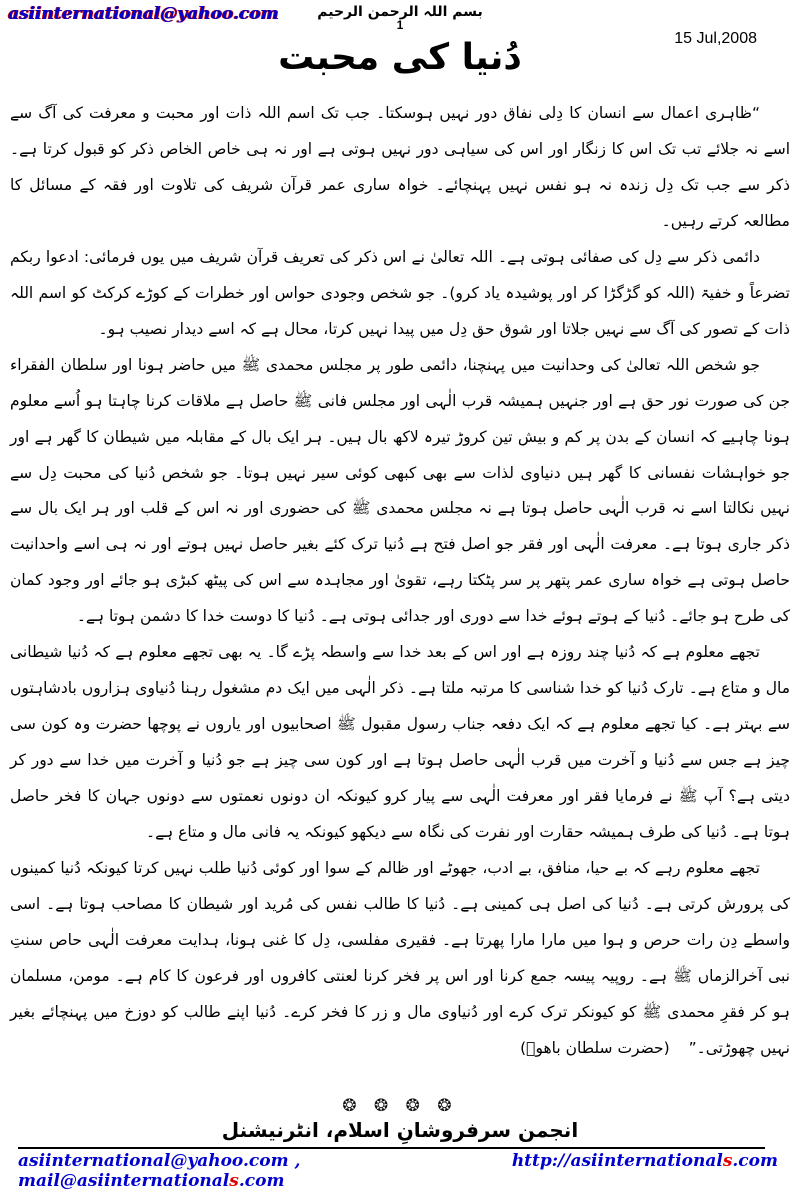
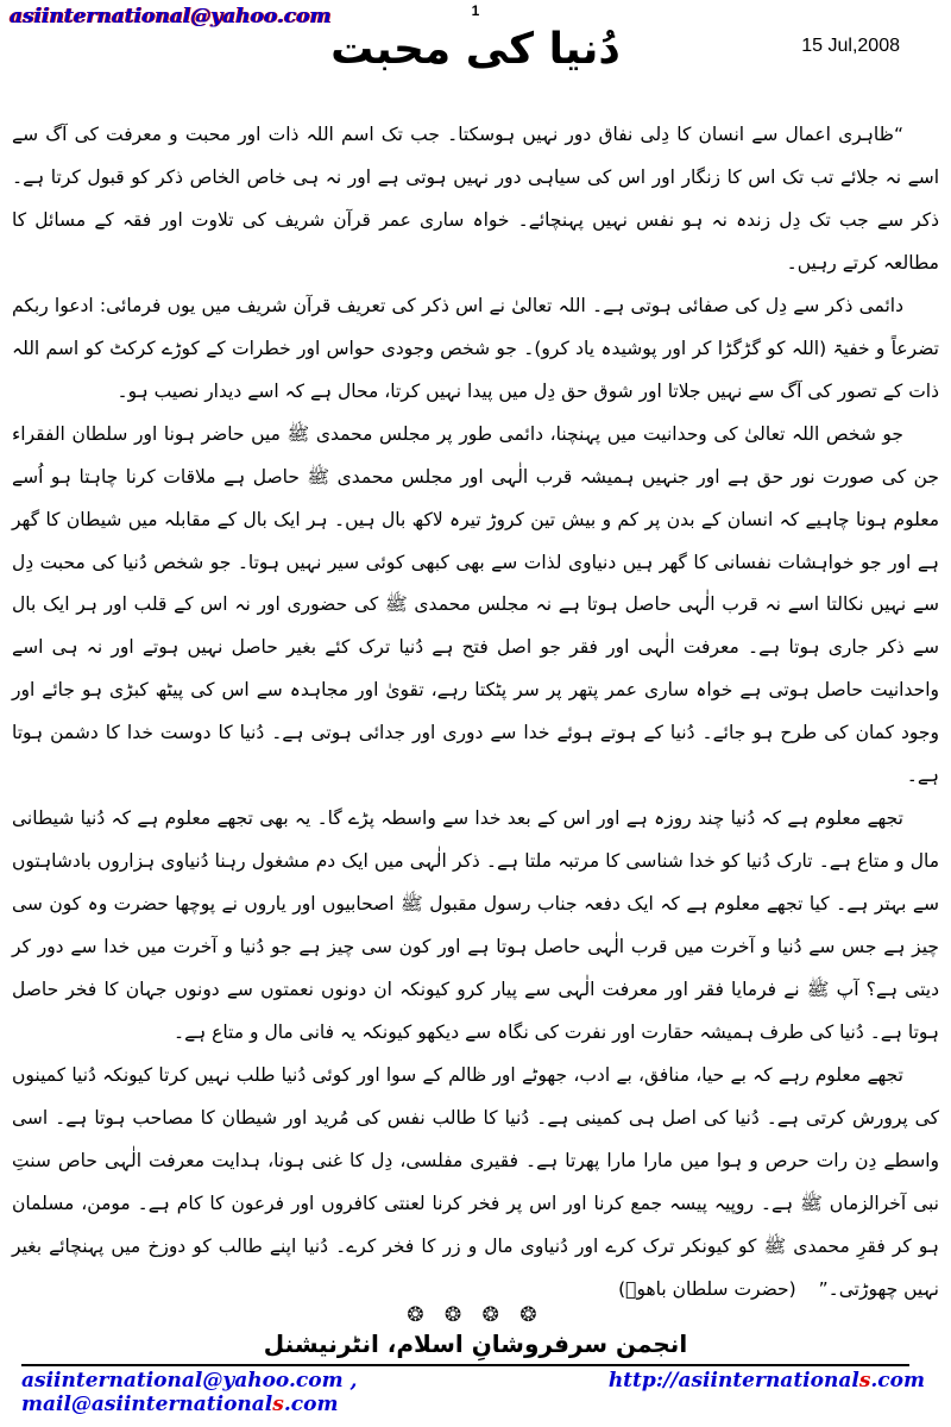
  asiinternational@yahoo.com
- بسم اللہ الرحمن الرحیم
  1
  دُنیا کی محبت
  15 Jul,2008
  “ظاہری اعمال سے انسان کا دِلی نفاق دور نہیں ہوسکتا۔ جب تک اسم اللہ ذات اور محبت و معرفت کی آگ سے اسے نہ جلائے تب تک اس کا زنگار اور اس کی سیاہی دور نہیں ہوتی ہے اور نہ ہی خاص الخاص ذکر کو قبول کرتا ہے۔ ذکر سے جب تک دِل زندہ نہ ہو نفس نہیں پہنچائے۔ خواہ ساری عمر قرآن شریف کی تلاوت اور فقہ کے مسائل کا مطالعہ کرتے رہیں۔
  دائمی ذکر سے دِل کی صفائی ہوتی ہے۔ اللہ تعالیٰ نے اس ذکر کی تعریف قرآن شریف میں یوں فرمائی: ادعوا ربکم تضرعاً و خفیۃ (اللہ کو گڑگڑا کر اور پوشیدہ یاد کرو)۔ جو شخص وجودی حواس اور خطرات کے کوڑے کرکٹ کو اسم اللہ ذات کے تصور کی آگ سے نہیں جلاتا اور شوق حق دِل میں پیدا نہیں کرتا، محال ہے کہ اسے دیدار نصیب ہو۔
- جو شخص اللہ تعالیٰ کی وحدانیت میں پہنچنا، دائمی طور پر مجلس محمدی ﷺ میں حاضر ہونا اور سلطان الفقراء جن کی صورت نور حق ہے اور جنہیں ہمیشہ قرب الٰہی اور مجلس فانی ﷺ حاصل ہے ملاقات کرنا چاہتا ہو اُسے معلوم ہونا چاہیے کہ انسان کے بدن پر کم و بیش تین کروڑ تیرہ لاکھ بال ہیں۔ ہر ایک بال کے مقابلہ میں شیطان کا گھر ہے اور جو خواہشات نفسانی کا گھر ہیں دنیاوی لذات سے بھی کبھی کوئی سیر نہیں ہوتا۔ جو شخص دُنیا کی محبت دِل سے نہیں نکالتا اسے نہ قرب الٰہی حاصل ہوتا ہے نہ مجلس محمدی ﷺ کی حضوری اور نہ اس کے قلب اور ہر ایک بال سے ذکر جاری ہوتا ہے۔ معرفت الٰہی اور فقر جو اصل فتح ہے دُنیا ترک کئے بغیر حاصل نہیں ہوتے اور نہ ہی اسے واحدانیت حاصل ہوتی ہے خواہ ساری عمر پتھر پر سر پٹکتا رہے، تقویٰ اور مجاہدہ سے اس کی پیٹھ کبڑی ہو جائے اور وجود کمان کی طرح ہو جائے۔ دُنیا کے ہوتے ہوئے خدا سے دوری اور جدائی ہوتی ہے۔ دُنیا کا دوست خدا کا دشمن ہوتا ہے۔
+ جو شخص اللہ تعالیٰ کی وحدانیت میں پہنچنا، دائمی طور پر مجلس محمدی ﷺ میں حاضر ہونا اور سلطان الفقراء جن کی صورت نور حق ہے اور جنہیں ہمیشہ قرب الٰہی اور مجلس محمدی ﷺ حاصل ہے ملاقات کرنا چاہتا ہو اُسے معلوم ہونا چاہیے کہ انسان کے بدن پر کم و بیش تین کروڑ تیرہ لاکھ بال ہیں۔ ہر ایک بال کے مقابلہ میں شیطان کا گھر ہے اور جو خواہشات نفسانی کا گھر ہیں دنیاوی لذات سے بھی کبھی کوئی سیر نہیں ہوتا۔ جو شخص دُنیا کی محبت دِل سے نہیں نکالتا اسے نہ قرب الٰہی حاصل ہوتا ہے نہ مجلس محمدی ﷺ کی حضوری اور نہ اس کے قلب اور ہر ایک بال سے ذکر جاری ہوتا ہے۔ معرفت الٰہی اور فقر جو اصل فتح ہے دُنیا ترک کئے بغیر حاصل نہیں ہوتے اور نہ ہی اسے واحدانیت حاصل ہوتی ہے خواہ ساری عمر پتھر پر سر پٹکتا رہے، تقویٰ اور مجاہدہ سے اس کی پیٹھ کبڑی ہو جائے اور وجود کمان کی طرح ہو جائے۔ دُنیا کے ہوتے ہوئے خدا سے دوری اور جدائی ہوتی ہے۔ دُنیا کا دوست خدا کا دشمن ہوتا ہے۔
  تجھے معلوم ہے کہ دُنیا چند روزہ ہے اور اس کے بعد خدا سے واسطہ پڑے گا۔ یہ بھی تجھے معلوم ہے کہ دُنیا شیطانی مال و متاع ہے۔ تارک دُنیا کو خدا شناسی کا مرتبہ ملتا ہے۔ ذکر الٰہی میں ایک دم مشغول رہنا دُنیاوی ہزاروں بادشاہتوں سے بہتر ہے۔ کیا تجھے معلوم ہے کہ ایک دفعہ جناب رسول مقبول ﷺ اصحابیوں اور یاروں نے پوچھا حضرت وہ کون سی چیز ہے جس سے دُنیا و آخرت میں قرب الٰہی حاصل ہوتا ہے اور کون سی چیز ہے جو دُنیا و آخرت میں خدا سے دور کر دیتی ہے؟ آپ ﷺ نے فرمایا فقر اور معرفت الٰہی سے پیار کرو کیونکہ ان دونوں نعمتوں سے دونوں جہان کا فخر حاصل ہوتا ہے۔ دُنیا کی طرف ہمیشہ حقارت اور نفرت کی نگاہ سے دیکھو کیونکہ یہ فانی مال و متاع ہے۔
  تجھے معلوم رہے کہ بے حیا، منافق، بے ادب، جھوٹے اور ظالم کے سوا اور کوئی دُنیا طلب نہیں کرتا کیونکہ دُنیا کمینوں کی پرورش کرتی ہے۔ دُنیا کی اصل ہی کمینی ہے۔ دُنیا کا طالب نفس کی مُرید اور شیطان کا مصاحب ہوتا ہے۔ اسی واسطے دِن رات حرص و ہوا میں مارا مارا پھرتا ہے۔ فقیری مفلسی، دِل کا غنی ہونا، ہدایت معرفت الٰہی حاص سنتِ نبی آخرالزماں ﷺ ہے۔ روپیہ پیسہ جمع کرنا اور اس پر فخر کرنا لعنتی کافروں اور فرعون کا کام ہے۔ مومن، مسلمان ہو کر فقرِ محمدی ﷺ کو کیونکر ترک کرے اور دُنیاوی مال و زر کا فخر کرے۔ دُنیا اپنے طالب کو دوزخ میں پہنچائے بغیر نہیں چھوڑتی۔” (حضرت سلطان باھوؒ)
  ❂ ❂ ❂ ❂
  انجمن سرفروشانِ اسلام، انٹرنیشنل
  asiinternational@yahoo.com , mail@asiinternationals.com
  http://asiinternationals.com
